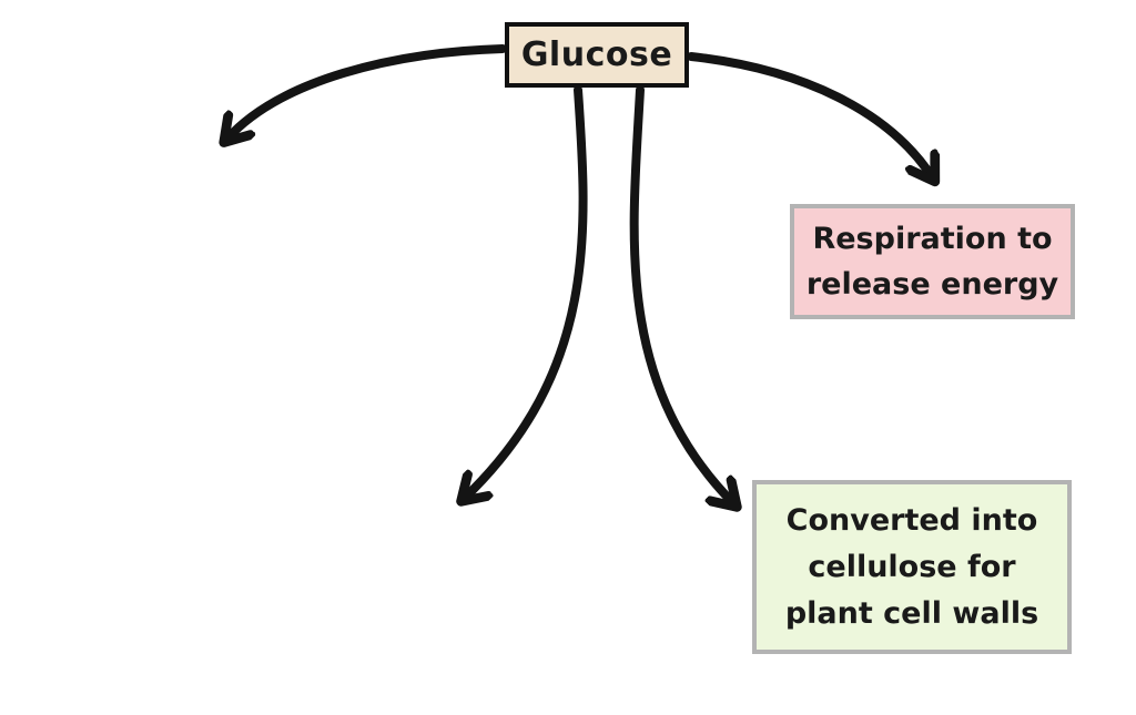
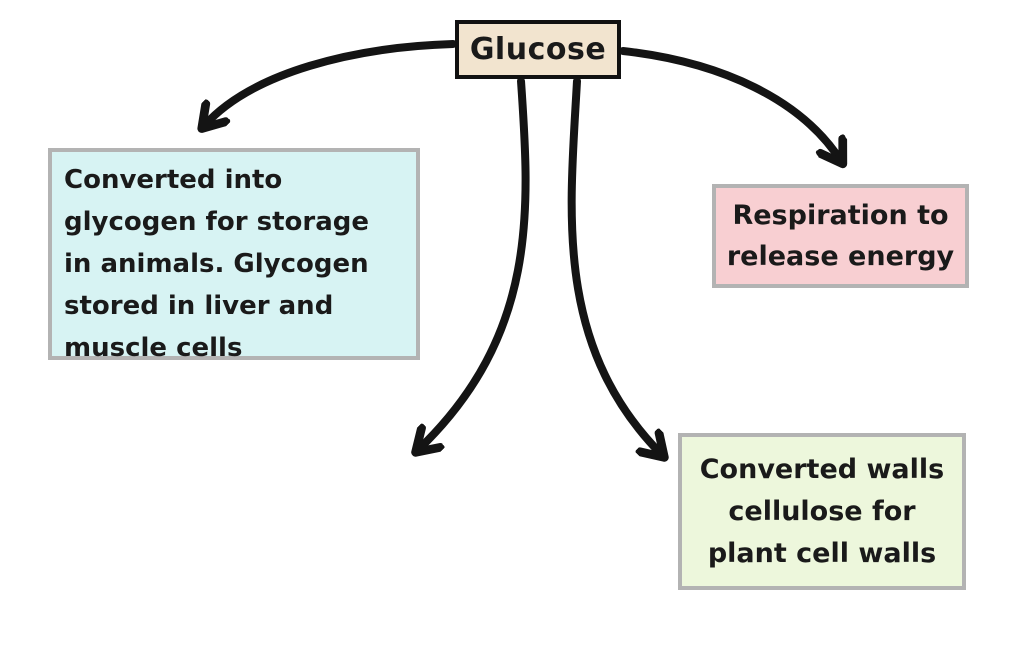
  Glucose
+ Converted into glycogen for storage in animals. Glycogen stored in liver and muscle cells
  Respiration to release energy
- Converted into cellulose for plant cell walls
+ Converted walls cellulose for plant cell walls
